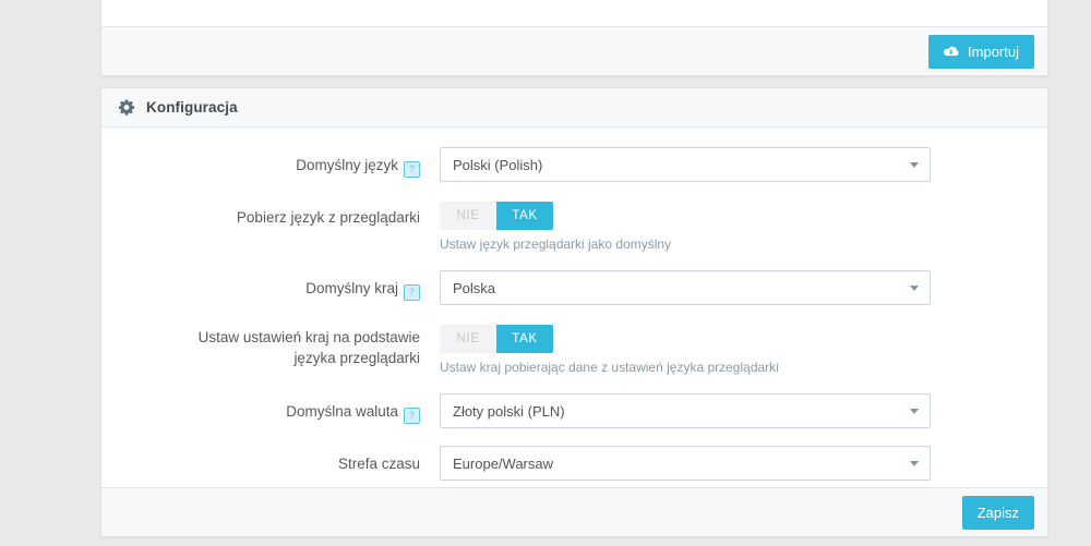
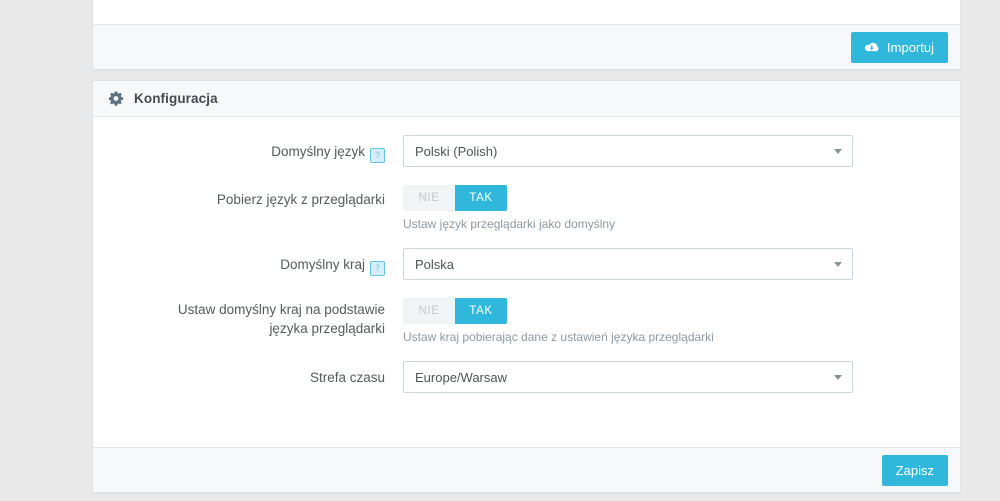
  Importuj
  Konfiguracja
  Domyślny język ?
  Polski (Polish)
  Pobierz język z przeglądarki
  NIE
  TAK
  Ustaw język przeglądarki jako domyślny
  Domyślny kraj ?
  Polska
- Ustaw ustawień kraj na podstawie
+ Ustaw domyślny kraj na podstawie
  języka przeglądarki
  NIE
  TAK
  Ustaw kraj pobierając dane z ustawień języka przeglądarki
- Domyślna waluta ?
- Złoty polski (PLN)
  Strefa czasu
  Europe/Warsaw
  Zapisz
